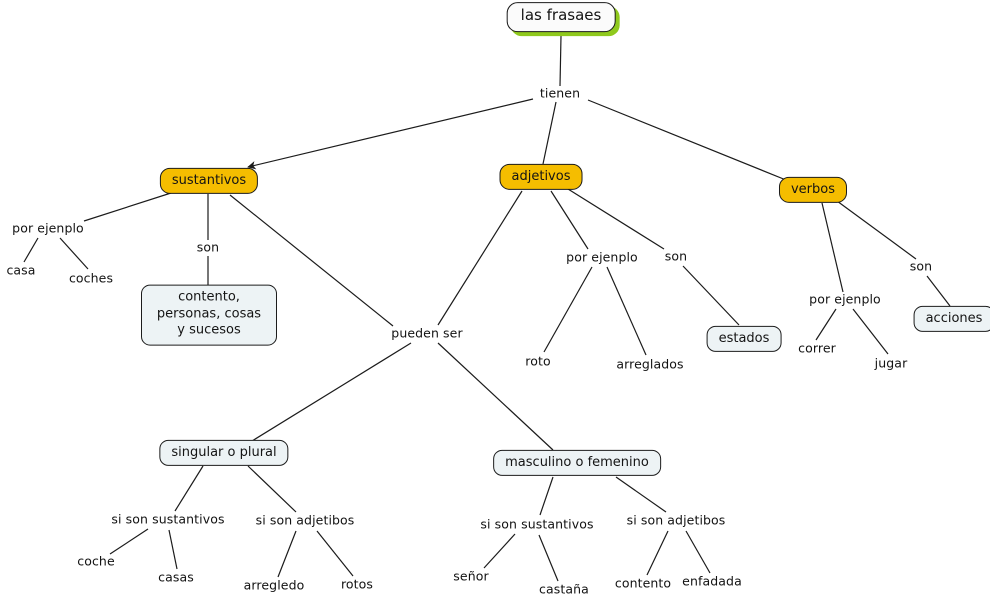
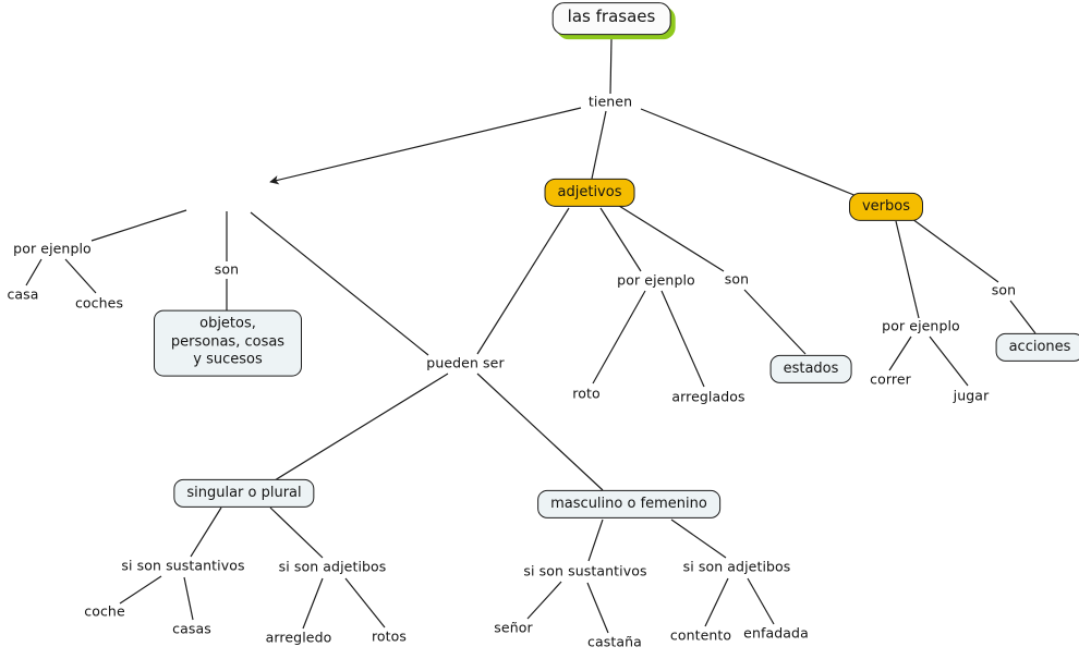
  las frasaes
  tienen
- sustantivos
  adjetivos
  verbos
  por ejenplo
  casa
  coches
  son
- contento, personas, cosas y sucesos
+ objetos, personas, cosas y sucesos
  pueden ser
  por ejenplo
  roto
  arreglados
  son
  estados
  por ejenplo
  correr
  jugar
  son
  acciones
  singular o plural
  masculino o femenino
  si son sustantivos
  coche
  casas
  si son adjetibos
  arregledo
  rotos
  si son sustantivos
  señor
  castaña
  si son adjetibos
  contento
  enfadada
